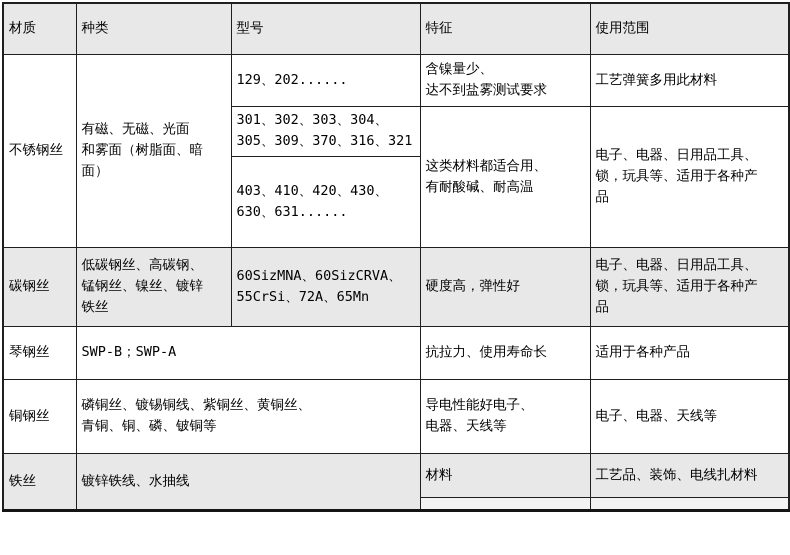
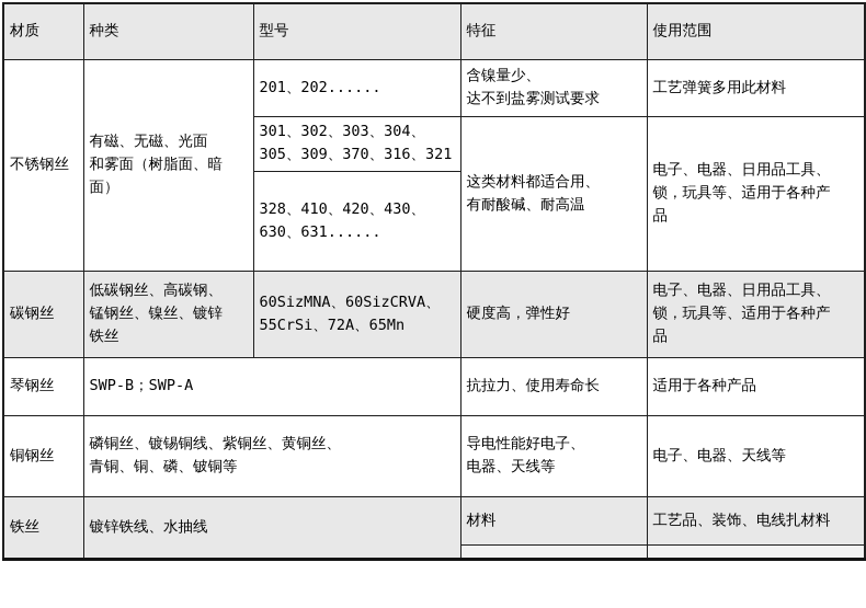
  材质	种类	型号	特征	使用范围
- 不锈钢丝	有磁、无磁、光面 和雾面（树脂面、暗 面）	129、202......	含镍量少、 达不到盐雾测试要求	工艺弹簧多用此材料
+ 不锈钢丝	有磁、无磁、光面 和雾面（树脂面、暗 面）	201、202......	含镍量少、 达不到盐雾测试要求	工艺弹簧多用此材料
  301、302、303、304、 305、309、370、316、321	这类材料都适合用、 有耐酸碱、耐高温	电子、电器、日用品工具、 锁，玩具等、适用于各种产 品
- 403、410、420、430、 630、631......
+ 328、410、420、430、 630、631......
  碳钢丝	低碳钢丝、高碳钢、 锰钢丝、镍丝、镀锌 铁丝	60SizMNA、60SizCRVA、 55CrSi、72A、65Mn	硬度高，弹性好	电子、电器、日用品工具、 锁，玩具等、适用于各种产 品
  琴钢丝	SWP-B；SWP-A	抗拉力、使用寿命长	适用于各种产品
  铜钢丝	磷铜丝、镀锡铜线、紫铜丝、黄铜丝、 青铜、铜、磷、铍铜等	导电性能好电子、 电器、天线等	电子、电器、天线等
  铁丝	镀锌铁线、水抽线	材料	工艺品、装饰、电线扎材料
